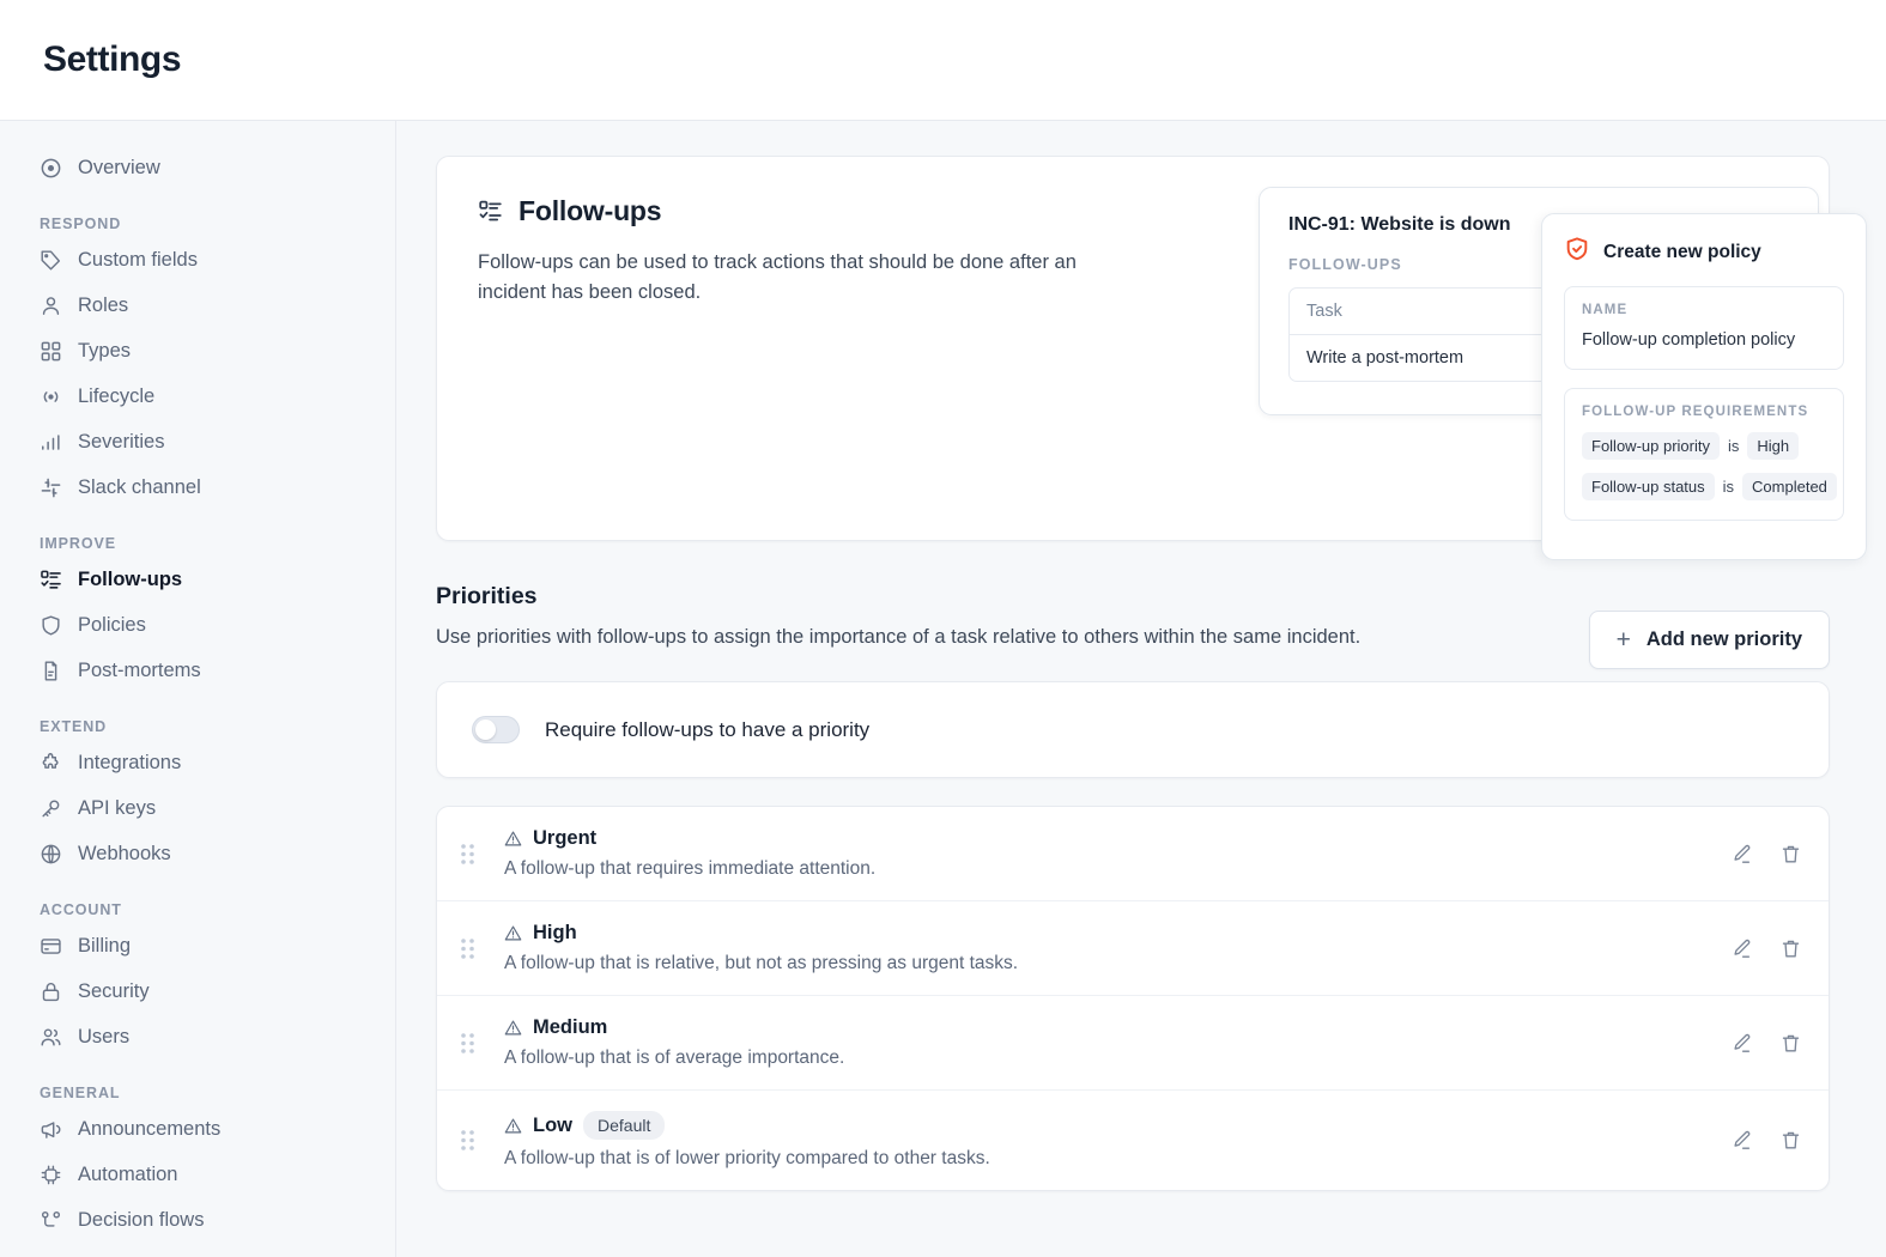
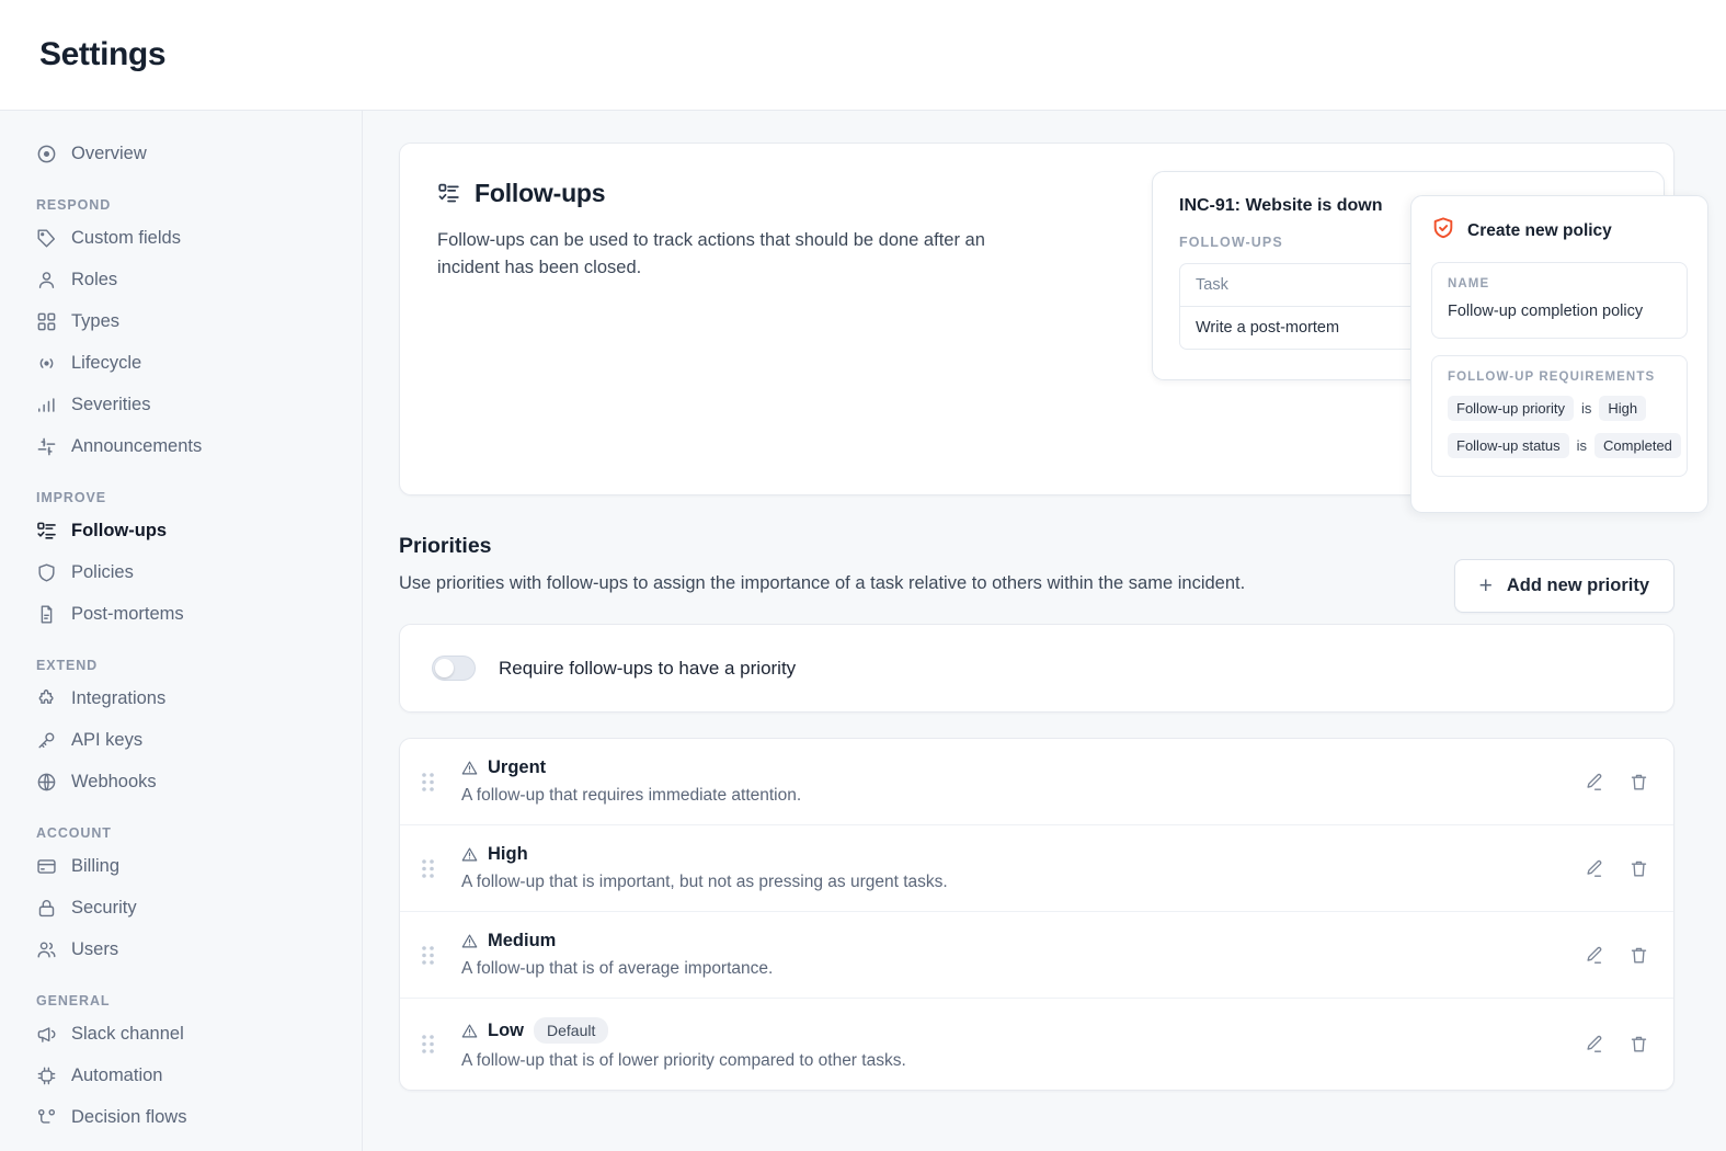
  Settings
  Overview
  RESPOND
  Custom fields
  Roles
  Types
  Lifecycle
  Severities
- Slack channel
+ Announcements
  IMPROVE
  Follow-ups
  Policies
  Post-mortems
  EXTEND
  Integrations
  API keys
  Webhooks
  ACCOUNT
  Billing
  Security
  Users
  GENERAL
- Announcements
+ Slack channel
  Automation
  Decision flows
  Follow-ups
  Follow-ups can be used to track actions that should be done after an incident has been closed.
  INC-91: Website is down
  FOLLOW-UPS
  Task
  Write a post-mortem
  Create new policy
  NAME
  Follow-up completion policy
  FOLLOW-UP REQUIREMENTS
  Follow-up priority
  is
  High
  Follow-up status
  is
  Completed
  Priorities
  Use priorities with follow-ups to assign the importance of a task relative to others within the same incident.
  +
  Add new priority
  Require follow-ups to have a priority
  Urgent
  A follow-up that requires immediate attention.
  High
- A follow-up that is relative, but not as pressing as urgent tasks.
+ A follow-up that is important, but not as pressing as urgent tasks.
  Medium
  A follow-up that is of average importance.
  Low
  Default
  A follow-up that is of lower priority compared to other tasks.
